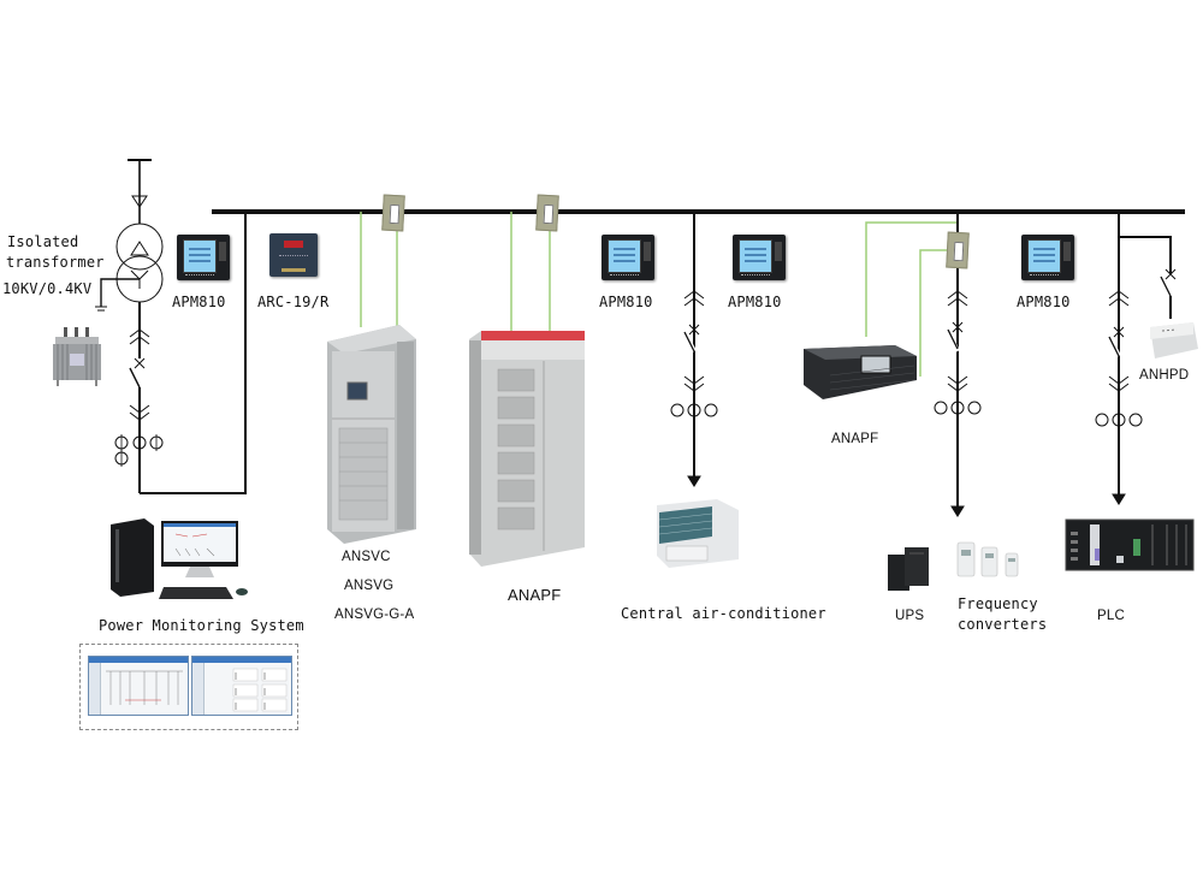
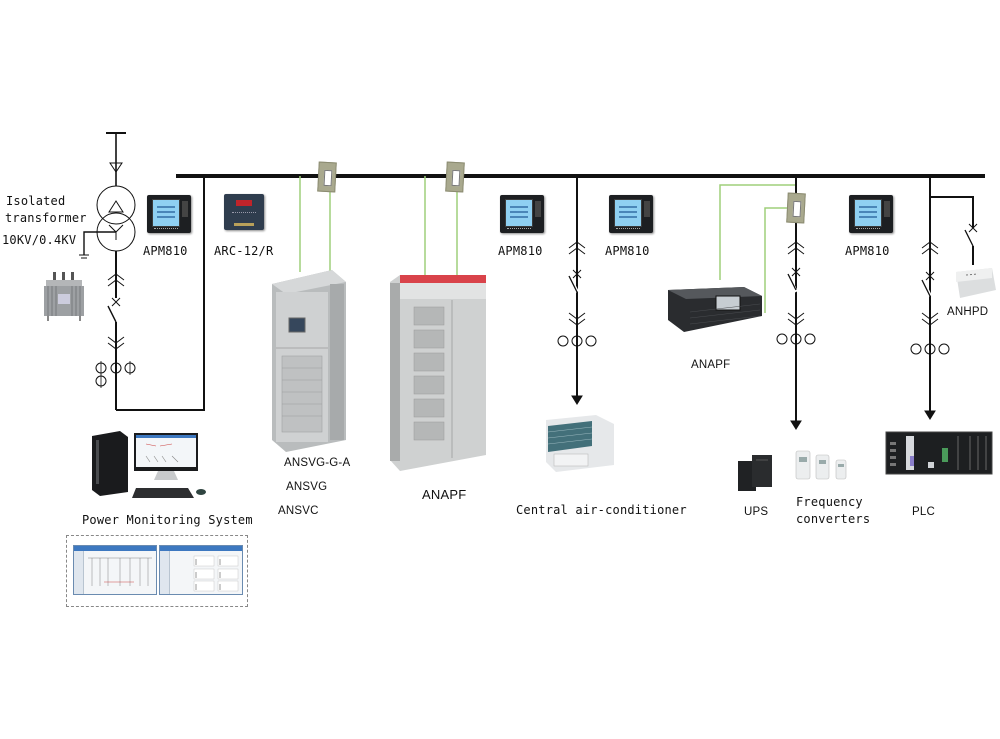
  APM810
- ARC-19/R
+ ARC-12/R
  APM810
  APM810
  APM810
  Isolated
  transformer
  10KV/0.4KV
- ANSVC
+ ANSVG-G-A
  ANSVG
- ANSVG-G-A
+ ANSVC
  ANAPF
  ANAPF
  ANHPD
  Central air-conditioner
  UPS
  Frequency
  converters
  PLC
  Power Monitoring System
